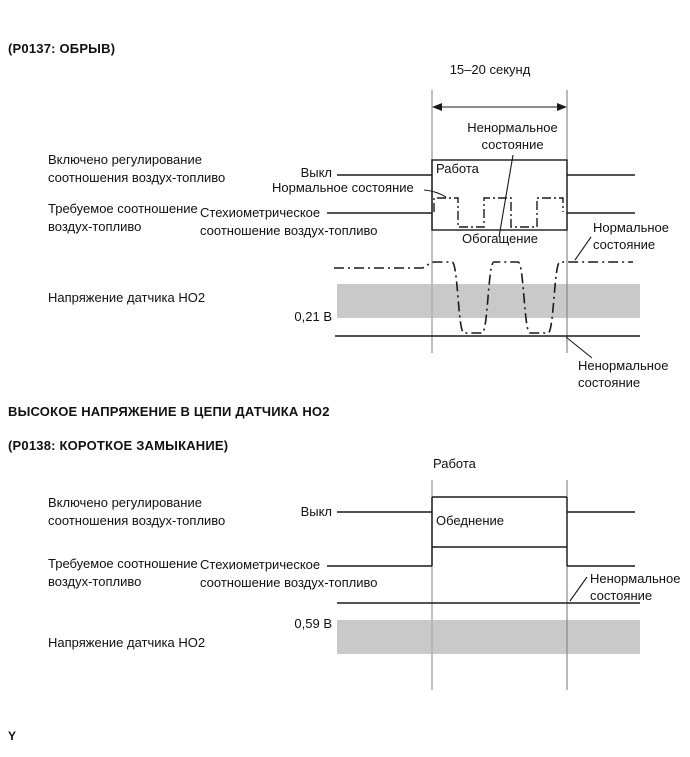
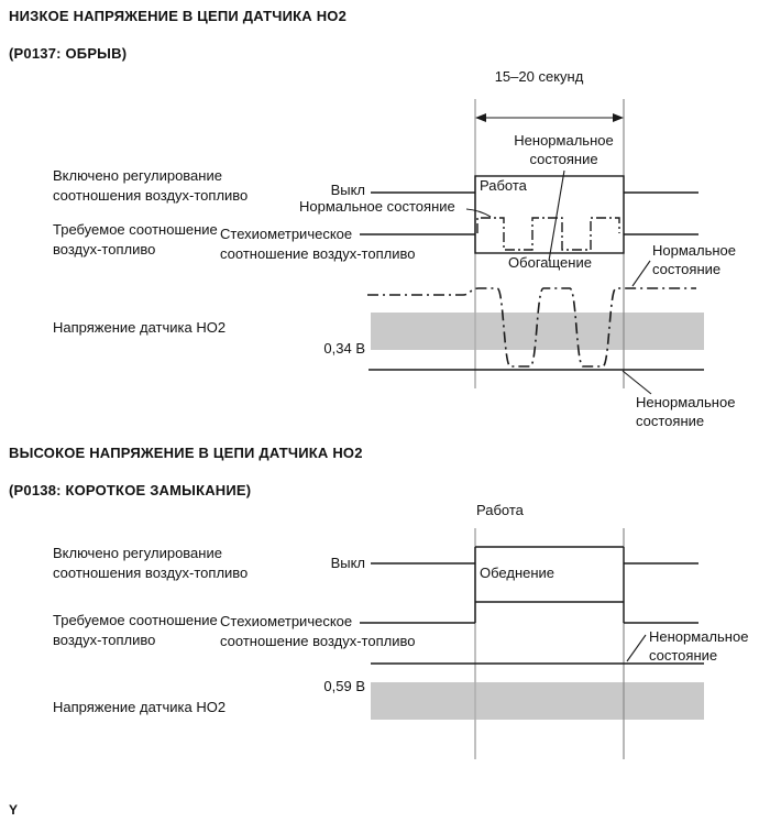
+ НИЗКОЕ НАПРЯЖЕНИЕ В ЦЕПИ ДАТЧИКА HO2
  (P0137: ОБРЫВ)
  15–20 секунд
  Ненормальное
  состояние
  Включено регулирование
  соотношения воздух-топливо
  Выкл
  Нормальное состояние
  Требуемое соотношение
  воздух-топливо
  Стехиометрическое
  соотношение воздух-топливо
  Работа
  Обогащение
  Нормальное
  состояние
  Напряжение датчика HO2
- 0,21 В
+ 0,34 В
  Ненормальное
  состояние
  ВЫСОКОЕ НАПРЯЖЕНИЕ В ЦЕПИ ДАТЧИКА HO2
  (P0138: КОРОТКОЕ ЗАМЫКАНИЕ)
  Работа
  Включено регулирование
  соотношения воздух-топливо
  Выкл
  Обеднение
  Требуемое соотношение
  воздух-топливо
  Стехиометрическое
  соотношение воздух-топливо
  Ненормальное
  состояние
  0,59 В
  Напряжение датчика HO2
  Y
